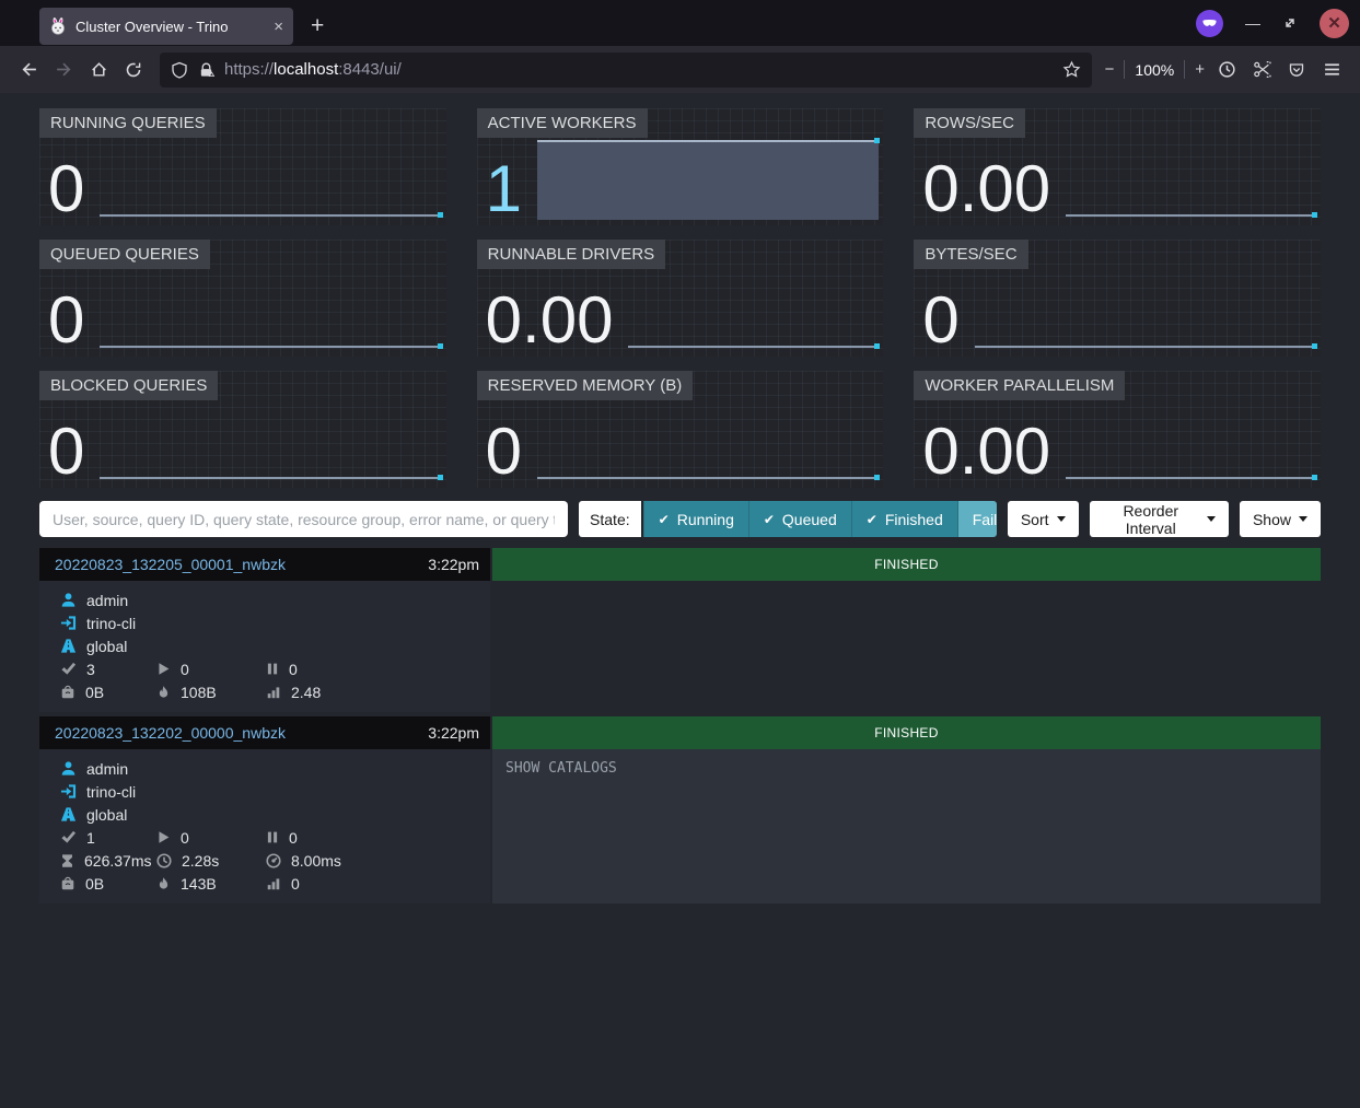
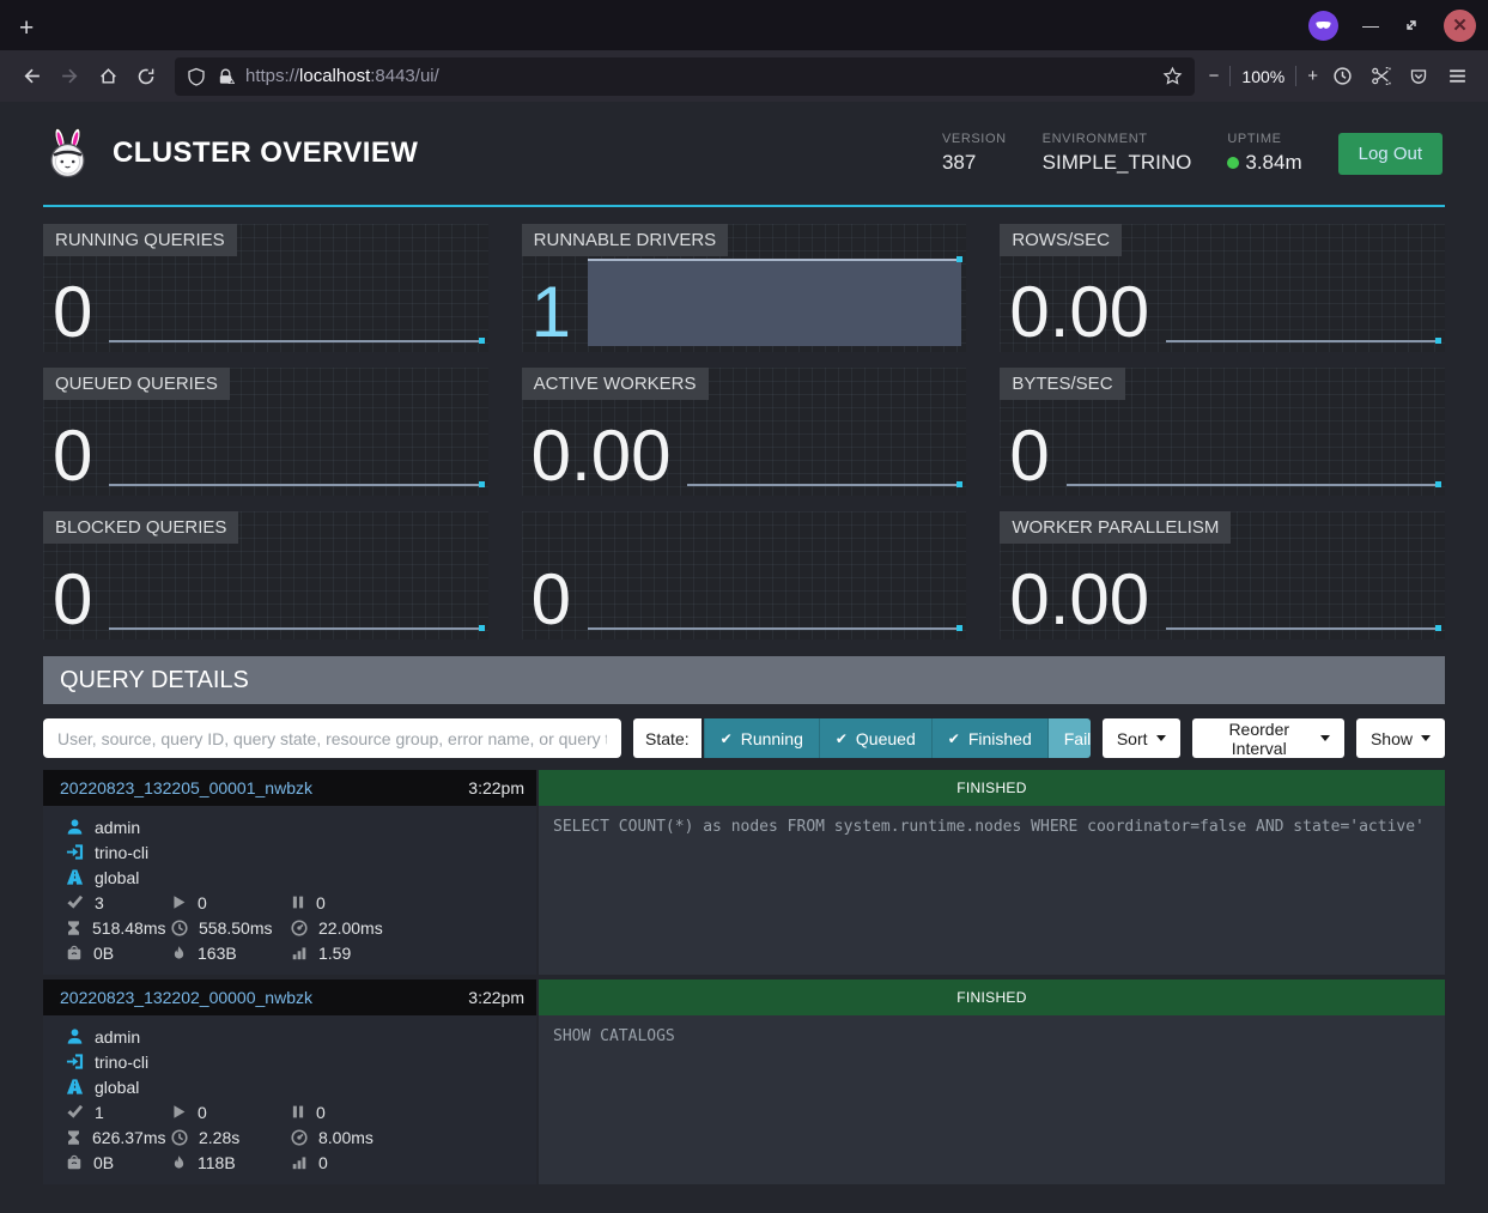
- Cluster Overview - Trino
- ×
  +
  —
  ✕
  https://
  localhost
  :8443/ui/
  −
  100%
  +
+ CLUSTER OVERVIEW
+ VERSION
+ 387
+ ENVIRONMENT
+ SIMPLE_TRINO
+ UPTIME
+ 3.84m
+ Log Out
  RUNNING QUERIES
  0
- ACTIVE WORKERS
+ RUNNABLE DRIVERS
  1
  ROWS/SEC
  0.00
  QUEUED QUERIES
  0
- RUNNABLE DRIVERS
+ ACTIVE WORKERS
  0.00
  BYTES/SEC
  0
  BLOCKED QUERIES
  0
- RESERVED MEMORY (B)
  0
  WORKER PARALLELISM
  0.00
+ QUERY DETAILS
  User, source, query ID, query state, resource group, error name, or query
  State:
  ✔
  Running
  ✔
  Queued
  ✔
  Finished
  Sort
  Reorder Interval
  Show
  20220823_132205_00001_nwbzk
  3:22pm
  FINISHED
  admin
  trino-cli
  global
  3
  0
  0
+ 518.48ms
+ 558.50ms
+ 22.00ms
  0B
- 108B
+ 163B
- 2.48
+ 1.59
+ SELECT COUNT(*) as nodes FROM system.runtime.nodes WHERE coordinator=false AND state='active'
  20220823_132202_00000_nwbzk
  3:22pm
  FINISHED
  admin
  trino-cli
  global
  1
  0
  0
  626.37ms
  2.28s
  8.00ms
  0B
- 143B
+ 118B
  0
  SHOW CATALOGS
